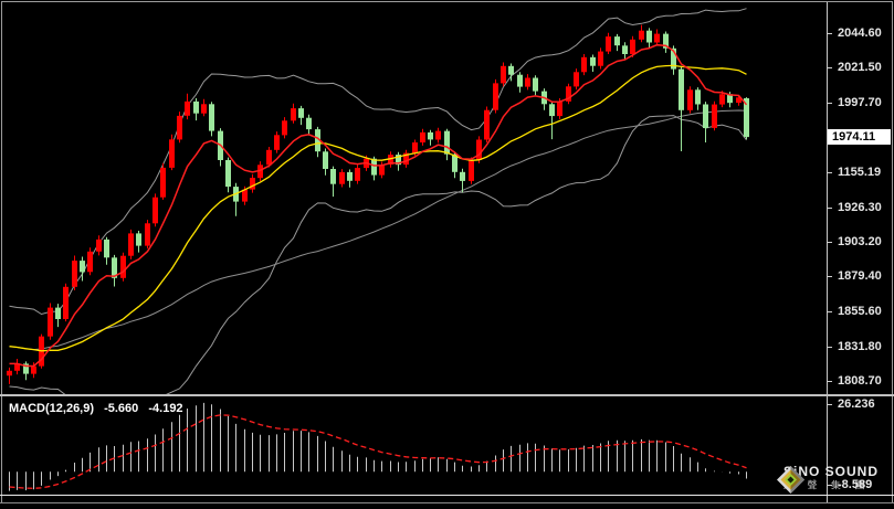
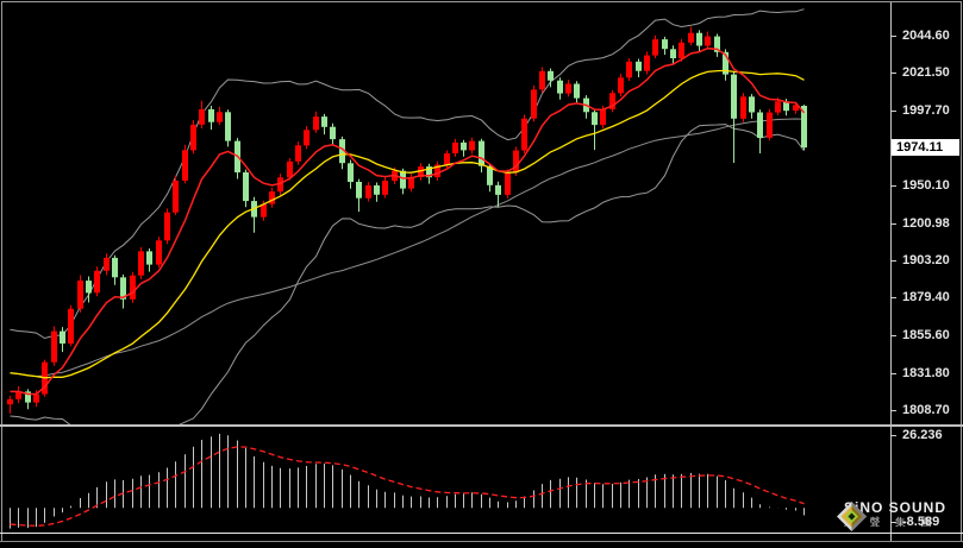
- MACD(12,26,9) -5.660 -4.192
  2044.60
  2021.50
  1997.70
- 1155.19
+ 1950.10
- 1926.30
+ 1200.98
  1903.20
  1879.40
  1855.60
  1831.80
  1808.70
  26.236
  -8.589
  1974.11
  NO SOUND
  聲 集 團
